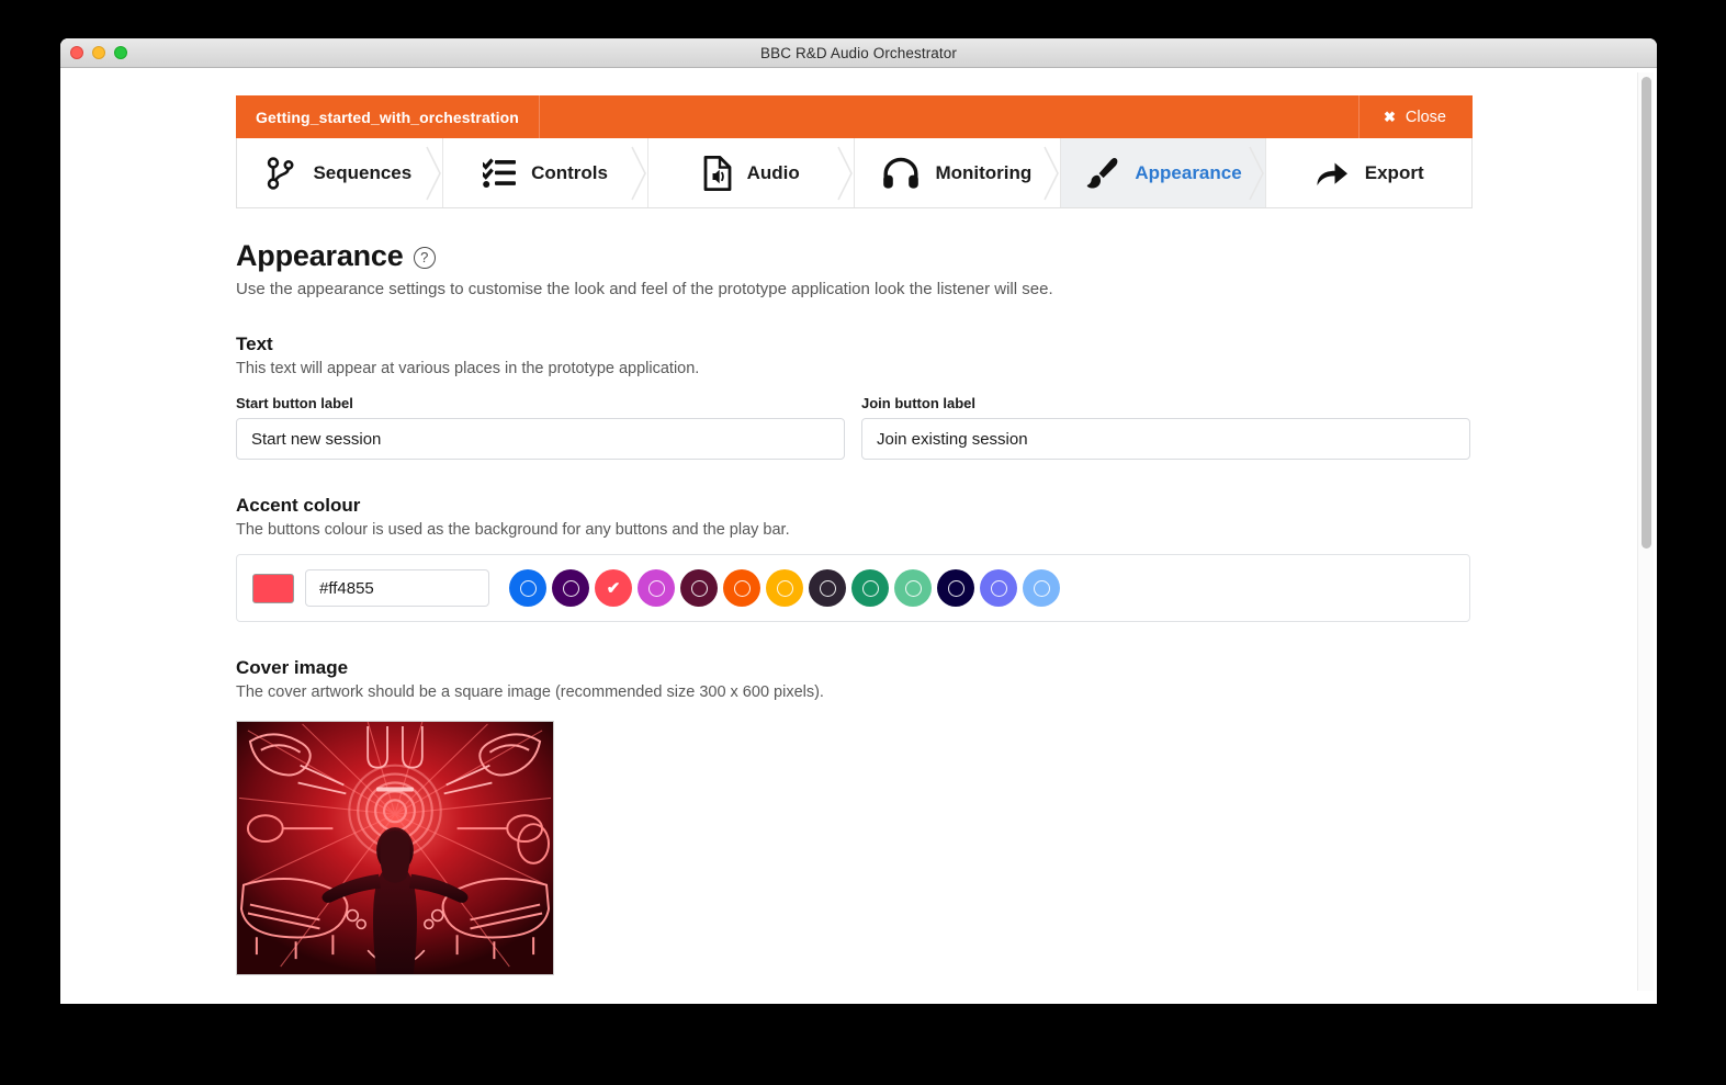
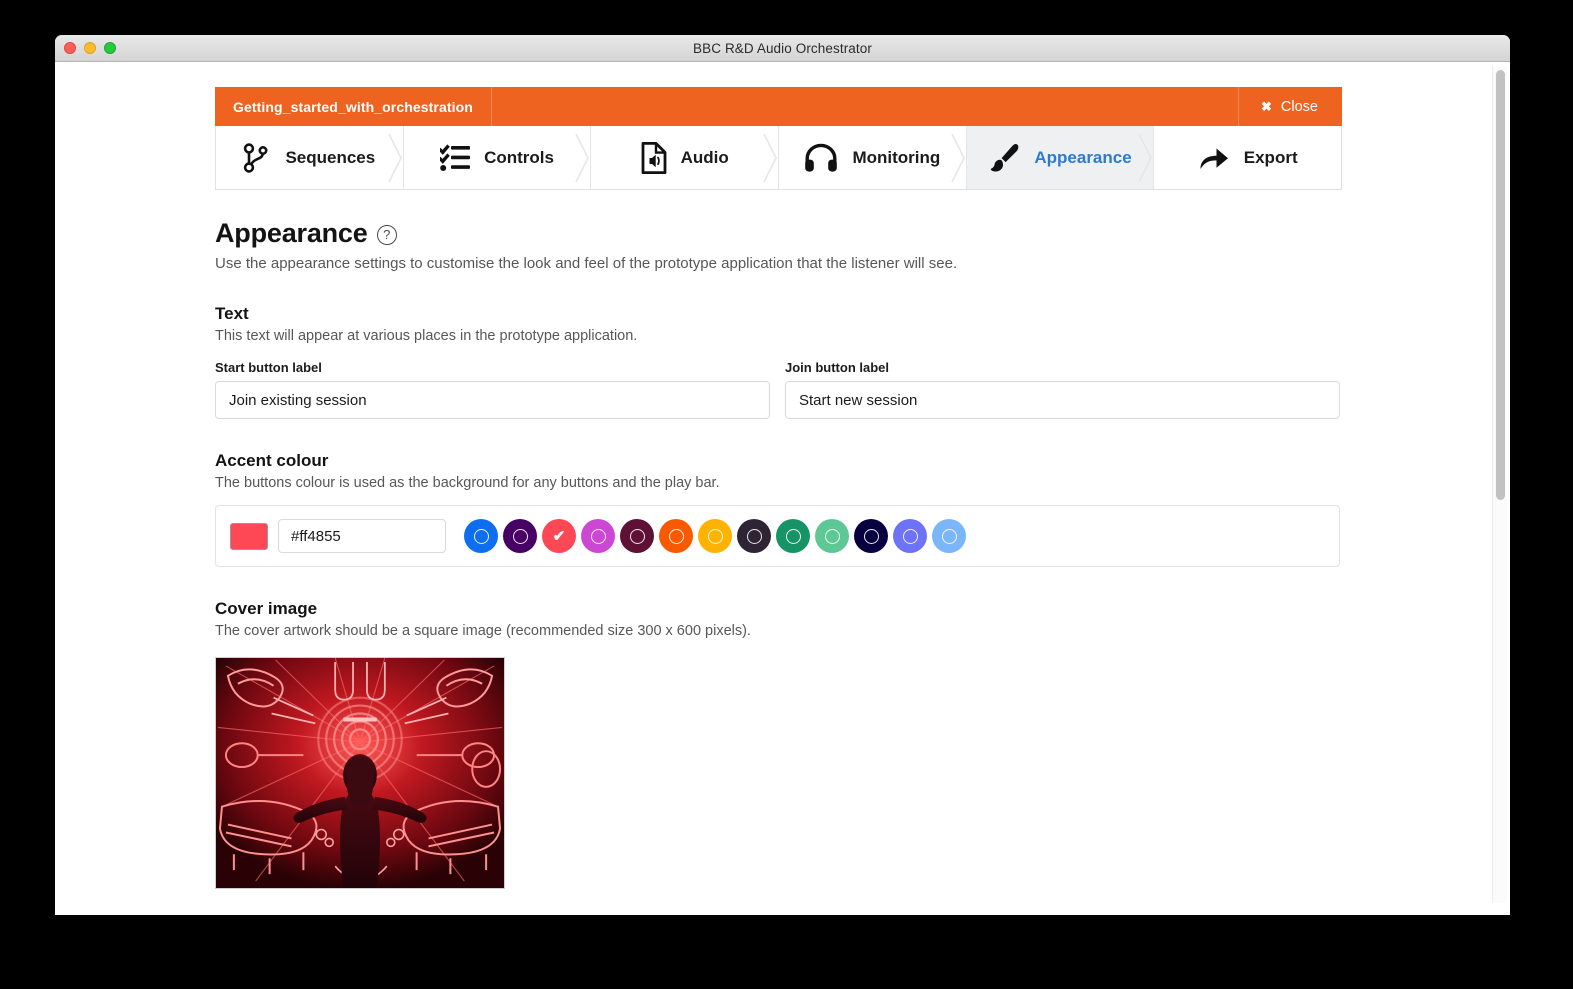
  BBC R&D Audio Orchestrator
  Getting_started_with_orchestration
  ✖
  Close
  Sequences
  Controls
  Audio
  Monitoring
  Appearance
  Export
  Appearance
  ?
- Use the appearance settings to customise the look and feel of the prototype application look the listener will see.
+ Use the appearance settings to customise the look and feel of the prototype application that the listener will see.
  Text
  This text will appear at various places in the prototype application.
  Start button label
- Start new session
+ Join existing session
  Join button label
- Join existing session
+ Start new session
  Accent colour
  The buttons colour is used as the background for any buttons and the play bar.
  #ff4855
  ✔
  Cover image
  The cover artwork should be a square image (recommended size 300 x 600 pixels).
